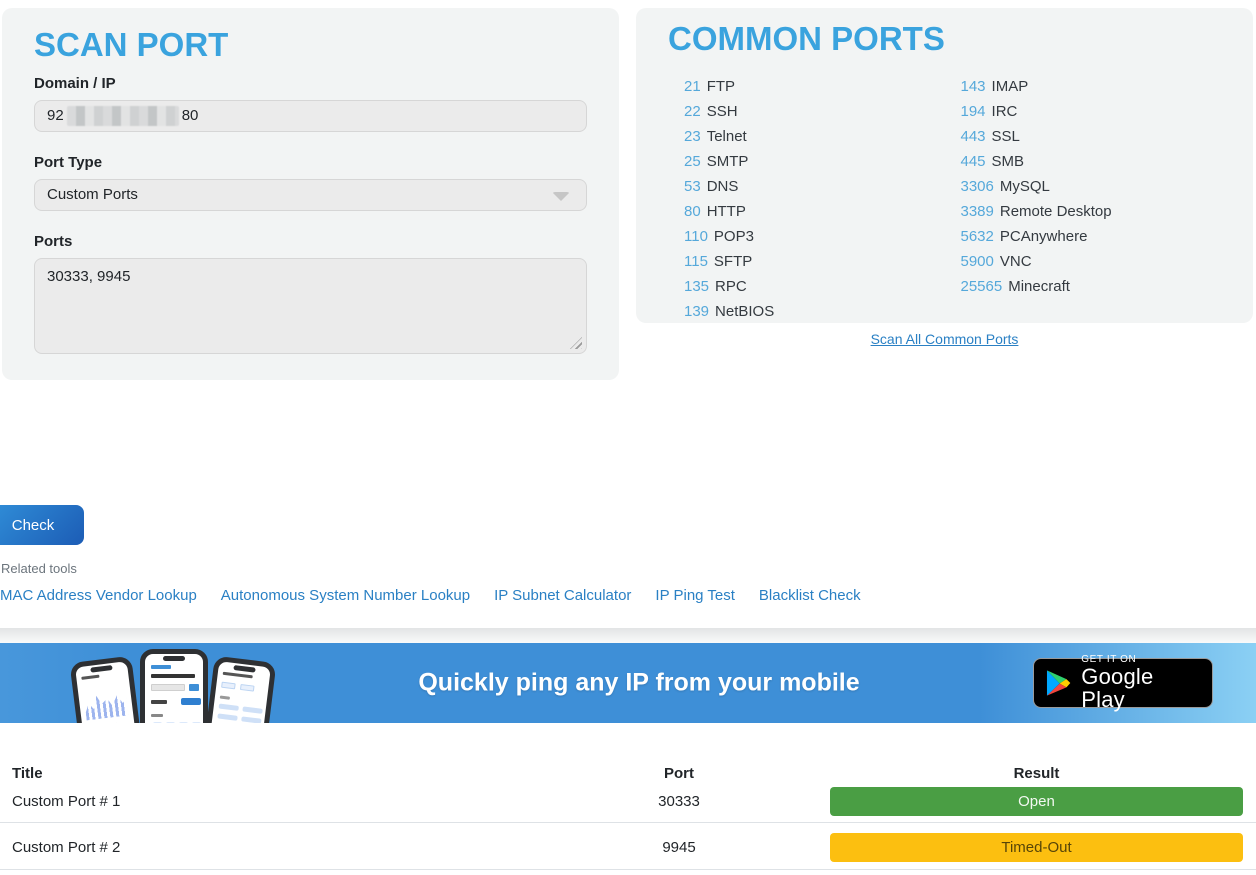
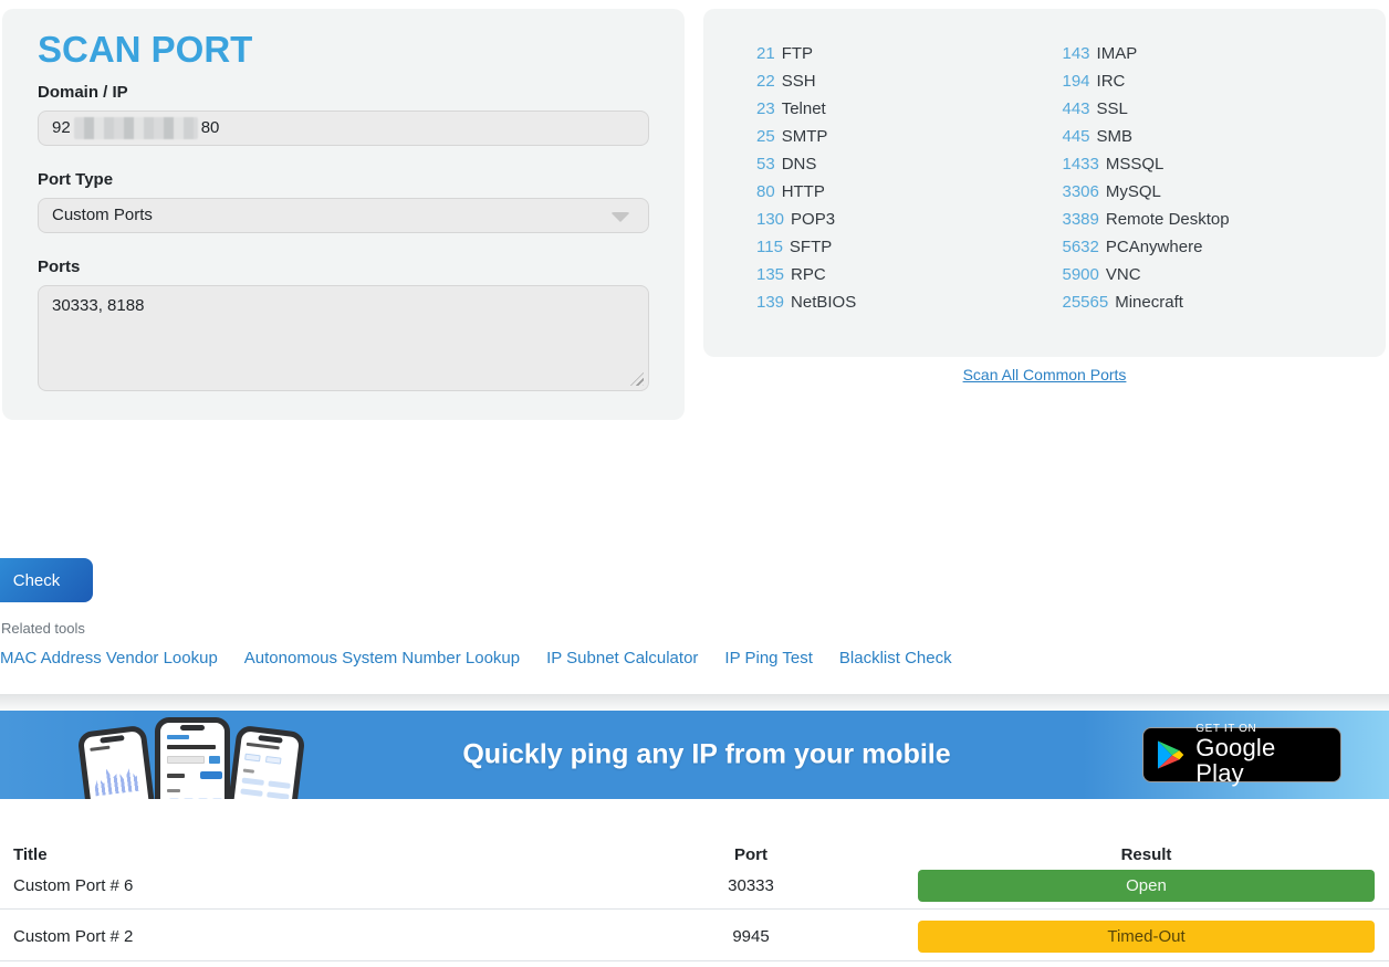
  SCAN PORT
  Domain / IP
  92
  80
  Port Type
  Custom Ports
  Ports
- 30333, 9945
+ 30333, 8188
- COMMON PORTS
  21
  FTP
  22
  SSH
  23
  Telnet
  25
  SMTP
  53
  DNS
  80
  HTTP
- 110
+ 130
  POP3
  115
  SFTP
  135
  RPC
  139
  NetBIOS
  143
  IMAP
  194
  IRC
  443
  SSL
  445
  SMB
+ 1433
+ MSSQL
  3306
  MySQL
  3389
  Remote Desktop
  5632
  PCAnywhere
  5900
  VNC
  25565
  Minecraft
  Scan All Common Ports
  Check
  Related tools
  MAC Address Vendor Lookup
  Autonomous System Number Lookup
  IP Subnet Calculator
  IP Ping Test
  Blacklist Check
  Quickly ping any IP from your mobile
  GET IT ON
  Google Play
  Title
  Port
  Result
- Custom Port # 1
+ Custom Port # 6
  30333
  Open
  Custom Port # 2
  9945
  Timed-Out
